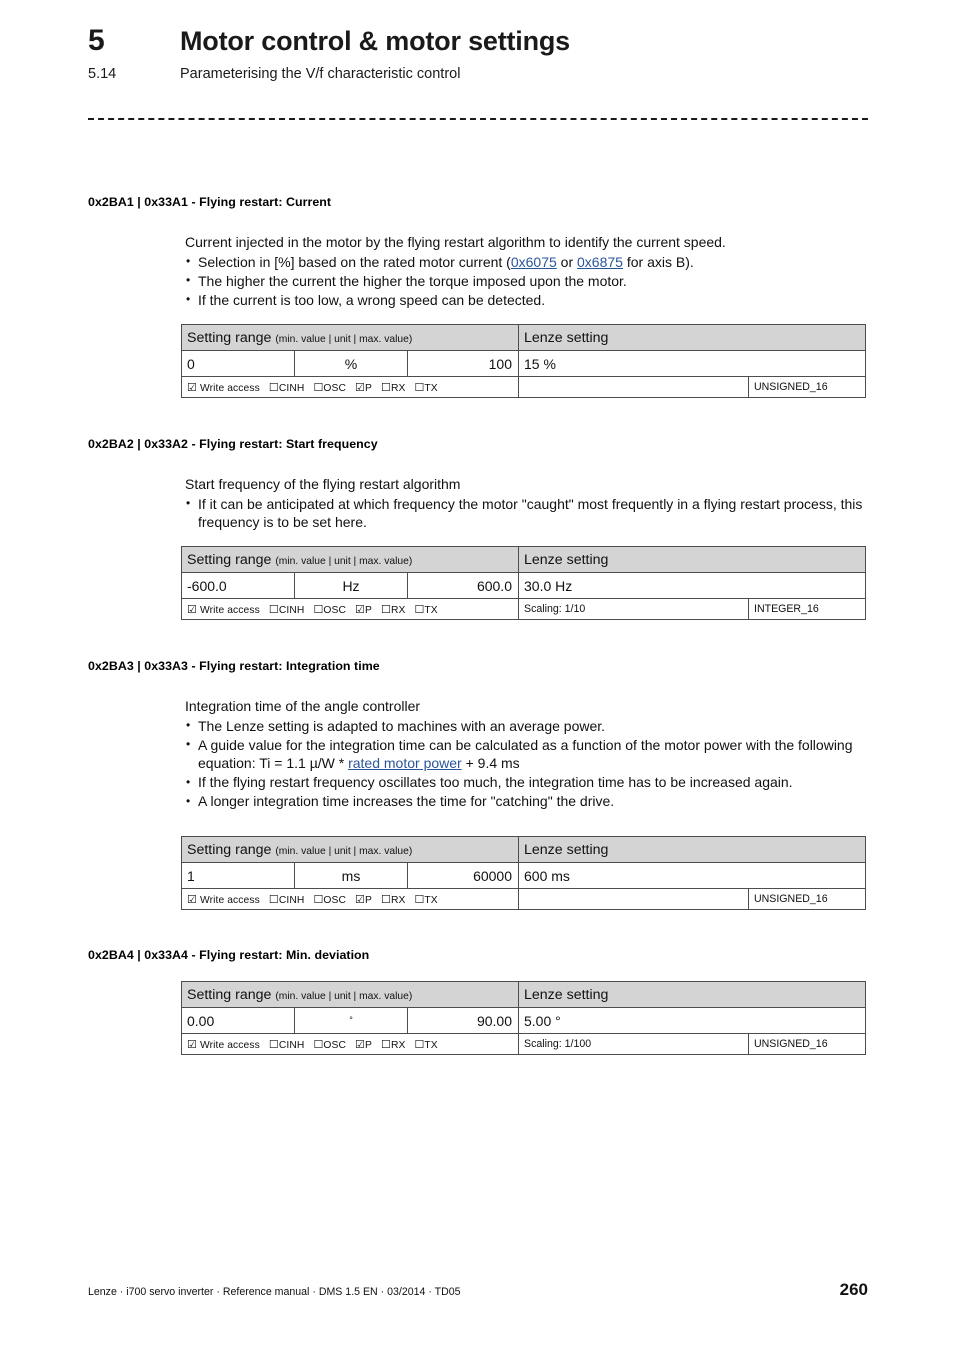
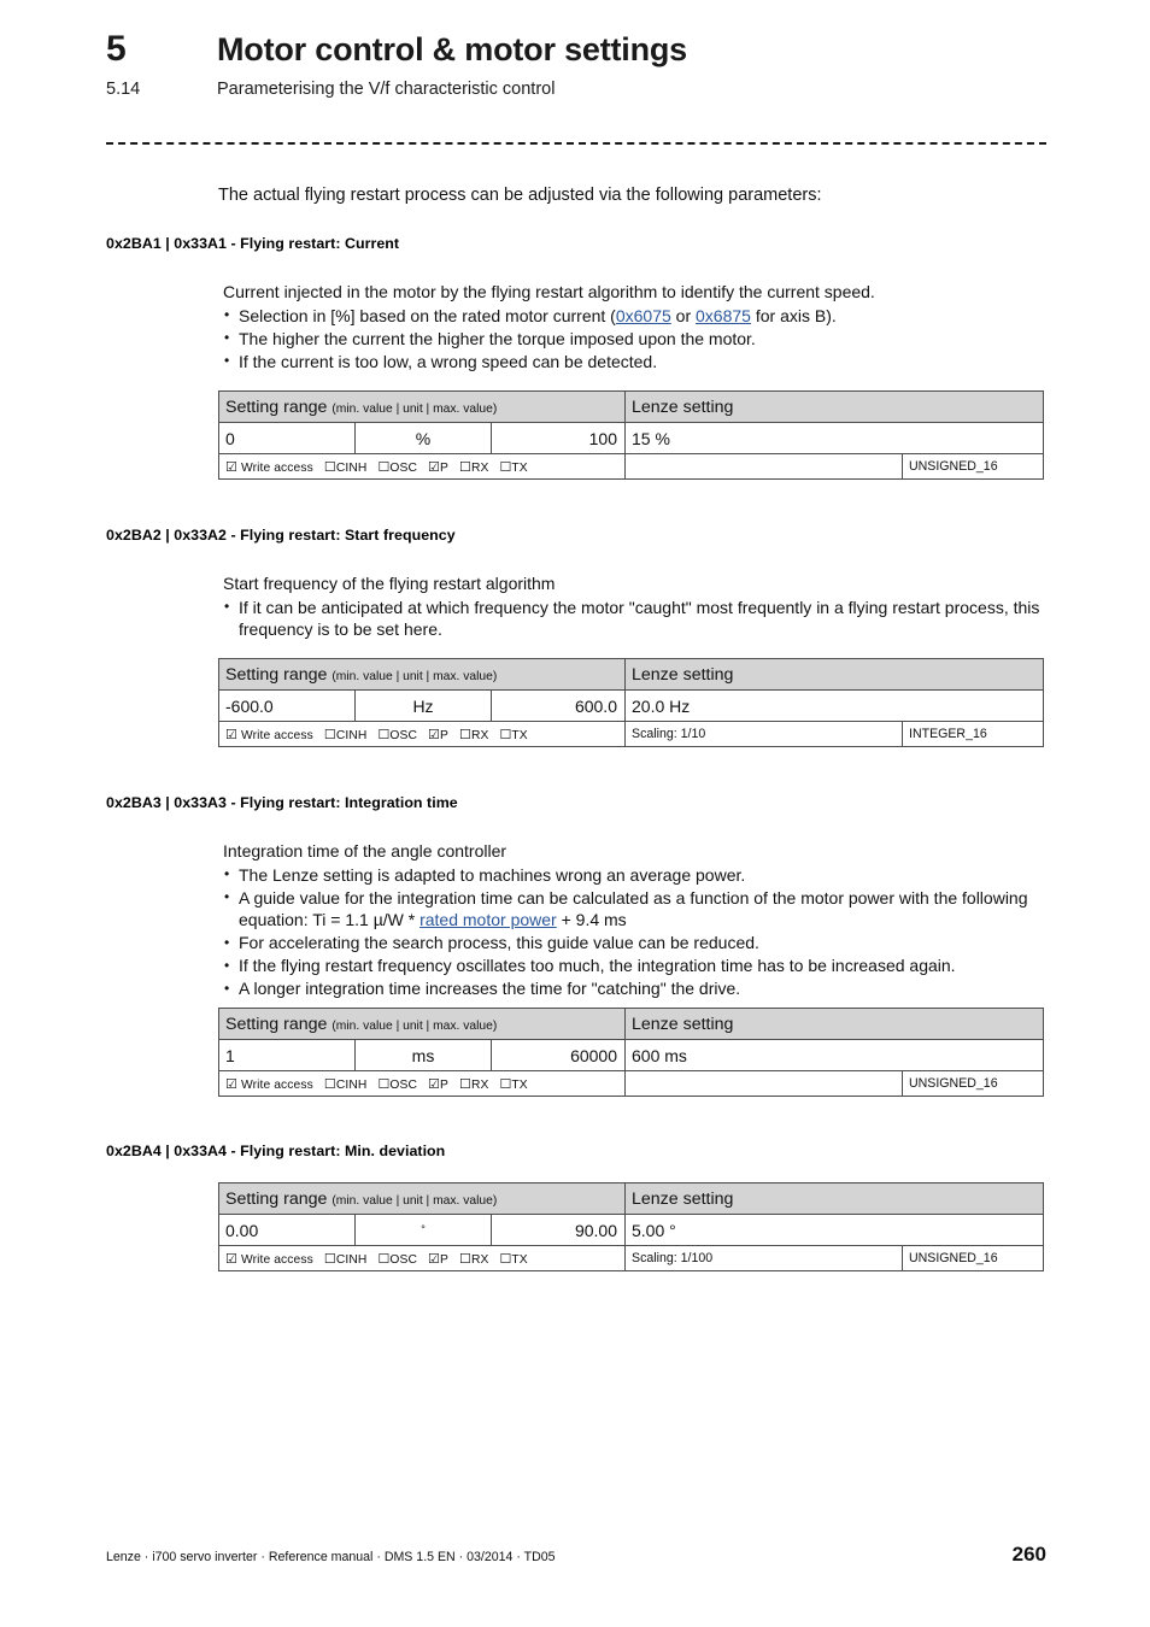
  5
  Motor control & motor settings
  5.14
  Parameterising the V/f characteristic control
+ The actual flying restart process can be adjusted via the following parameters:
  0x2BA1 | 0x33A1 - Flying restart: Current
  Current injected in the motor by the flying restart algorithm to identify the current speed.
  Selection in [%] based on the rated motor current (0x6075 or 0x6875 for axis B).
  The higher the current the higher the torque imposed upon the motor.
  If the current is too low, a wrong speed can be detected.
  Setting range (min. value | unit | max. value)	Lenze setting
  0	%	100	15 %
  ☑ Write access ☐CINH ☐OSC ☑P ☐RX ☐TX		UNSIGNED_16
  0x2BA2 | 0x33A2 - Flying restart: Start frequency
  Start frequency of the flying restart algorithm
  If it can be anticipated at which frequency the motor "caught" most frequently in a flying restart process, this frequency is to be set here.
  Setting range (min. value | unit | max. value)	Lenze setting
- -600.0	Hz	600.0	30.0 Hz
+ -600.0	Hz	600.0	20.0 Hz
  ☑ Write access ☐CINH ☐OSC ☑P ☐RX ☐TX	Scaling: 1/10	INTEGER_16
  0x2BA3 | 0x33A3 - Flying restart: Integration time
  Integration time of the angle controller
- The Lenze setting is adapted to machines with an average power.
+ The Lenze setting is adapted to machines wrong an average power.
  A guide value for the integration time can be calculated as a function of the motor power with the following equation: Ti = 1.1 µ/W * rated motor power + 9.4 ms
+ For accelerating the search process, this guide value can be reduced.
  If the flying restart frequency oscillates too much, the integration time has to be increased again.
  A longer integration time increases the time for "catching" the drive.
  Setting range (min. value | unit | max. value)	Lenze setting
  1	ms	60000	600 ms
  ☑ Write access ☐CINH ☐OSC ☑P ☐RX ☐TX		UNSIGNED_16
  0x2BA4 | 0x33A4 - Flying restart: Min. deviation
  Setting range (min. value | unit | max. value)	Lenze setting
  0.00	°	90.00	5.00 °
  ☑ Write access ☐CINH ☐OSC ☑P ☐RX ☐TX	Scaling: 1/100	UNSIGNED_16
  Lenze · i700 servo inverter · Reference manual · DMS 1.5 EN · 03/2014 · TD05
  260
